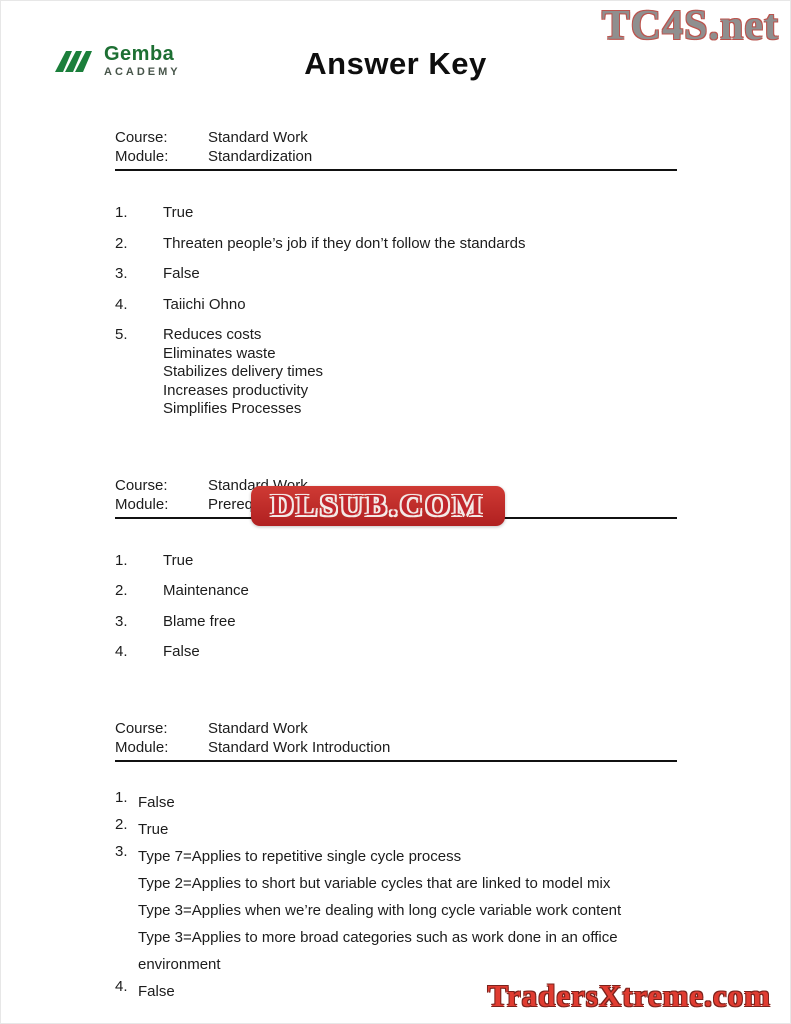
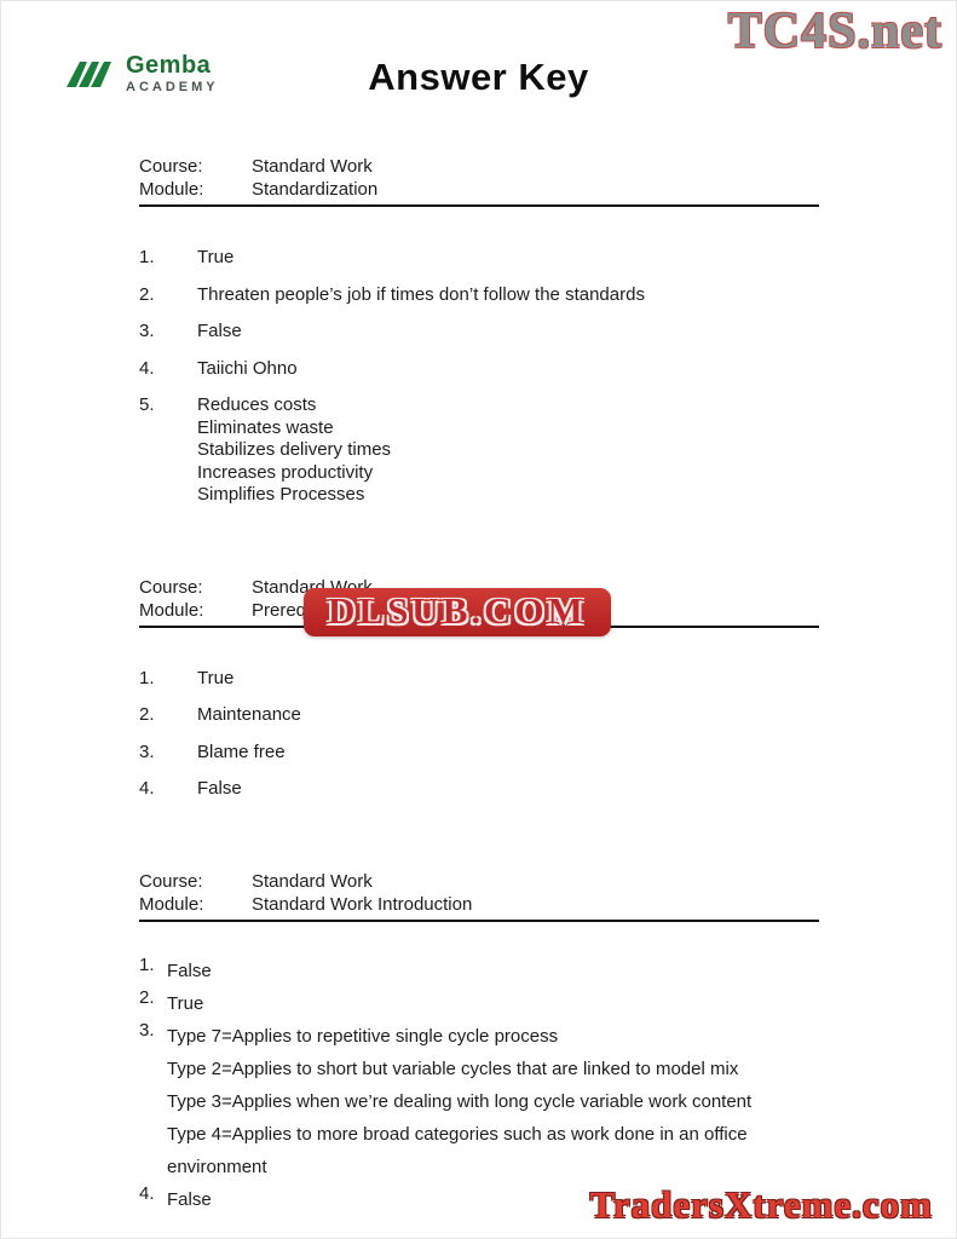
  TC4S.net
  Gemba
  ACADEMY
  Answer Key
  Course:
  Standard Work
  Module:
  Standardization
  1.
  True
  2.
- Threaten people’s job if they don’t follow the standards
+ Threaten people’s job if times don’t follow the standards
  3.
  False
  4.
  Taiichi Ohno
  5.
  Reduces costs
  Eliminates waste
  Stabilizes delivery times
  Increases productivity
  Simplifies Processes
  Course:
  Standard Work
  Module:
  1.
  True
  2.
  Maintenance
  3.
  Blame free
  4.
  False
  Course:
  Standard Work
  Module:
  Standard Work Introduction
  1.
  False
  2.
  True
  3.
  Type 7=Applies to repetitive single cycle process
  Type 2=Applies to short but variable cycles that are linked to model mix
  Type 3=Applies when we’re dealing with long cycle variable work content
- Type 3=Applies to more broad categories such as work done in an office environment
+ Type 4=Applies to more broad categories such as work done in an office environment
  4.
  False
  DLSUB.COM
  TradersXtreme.com
